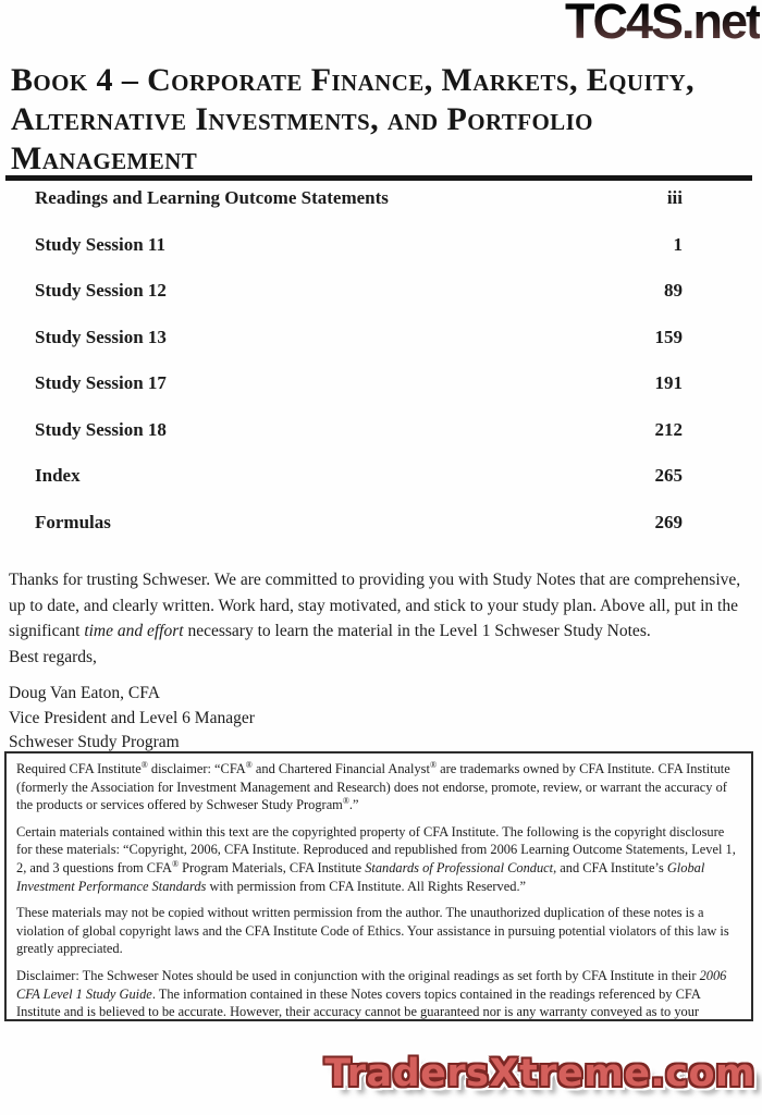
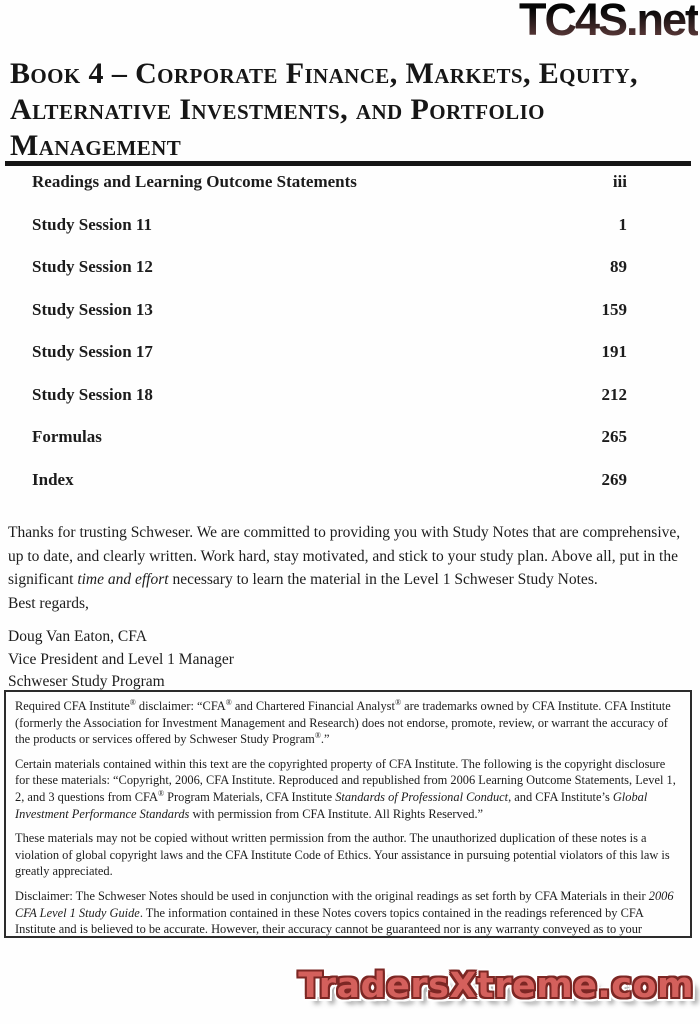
  TC4S.net
  Book 4 – Corporate Finance, Markets, Equity,
  Alternative Investments, and Portfolio Management
  Readings and Learning Outcome Statements
  iii
  Study Session 11
  1
  Study Session 12
  89
  Study Session 13
  159
  Study Session 17
  191
  Study Session 18
  212
- Index
+ Formulas
  265
- Formulas
+ Index
  269
  Thanks for trusting Schweser. We are committed to providing you with Study Notes that are comprehensive, up to date, and clearly written. Work hard, stay motivated, and stick to your study plan. Above all, put in the significant time and effort necessary to learn the material in the Level 1 Schweser Study Notes.
  Best regards,
  Doug Van Eaton, CFA
- Vice President and Level 6 Manager
+ Vice President and Level 1 Manager
  Schweser Study Program
  Required CFA Institute® disclaimer: “CFA® and Chartered Financial Analyst® are trademarks owned by CFA Institute. CFA Institute (formerly the Association for Investment Management and Research) does not endorse, promote, review, or warrant the accuracy of the products or services offered by Schweser Study Program®.”
  Certain materials contained within this text are the copyrighted property of CFA Institute. The following is the copyright disclosure for these materials: “Copyright, 2006, CFA Institute. Reproduced and republished from 2006 Learning Outcome Statements, Level 1, 2, and 3 questions from CFA® Program Materials, CFA Institute Standards of Professional Conduct, and CFA Institute’s Global Investment Performance Standards with permission from CFA Institute. All Rights Reserved.”
  These materials may not be copied without written permission from the author. The unauthorized duplication of these notes is a violation of global copyright laws and the CFA Institute Code of Ethics. Your assistance in pursuing potential violators of this law is greatly appreciated.
- Disclaimer: The Schweser Notes should be used in conjunction with the original readings as set forth by CFA Institute in their 2006 CFA Level 1 Study Guide. The information contained in these Notes covers topics contained in the readings referenced by CFA Institute and is believed to be accurate. However, their accuracy cannot be guaranteed nor is any warranty conveyed as to your
+ Disclaimer: The Schweser Notes should be used in conjunction with the original readings as set forth by CFA Materials in their 2006 CFA Level 1 Study Guide. The information contained in these Notes covers topics contained in the readings referenced by CFA Institute and is believed to be accurate. However, their accuracy cannot be guaranteed nor is any warranty conveyed as to your
  TradersXtreme.com
